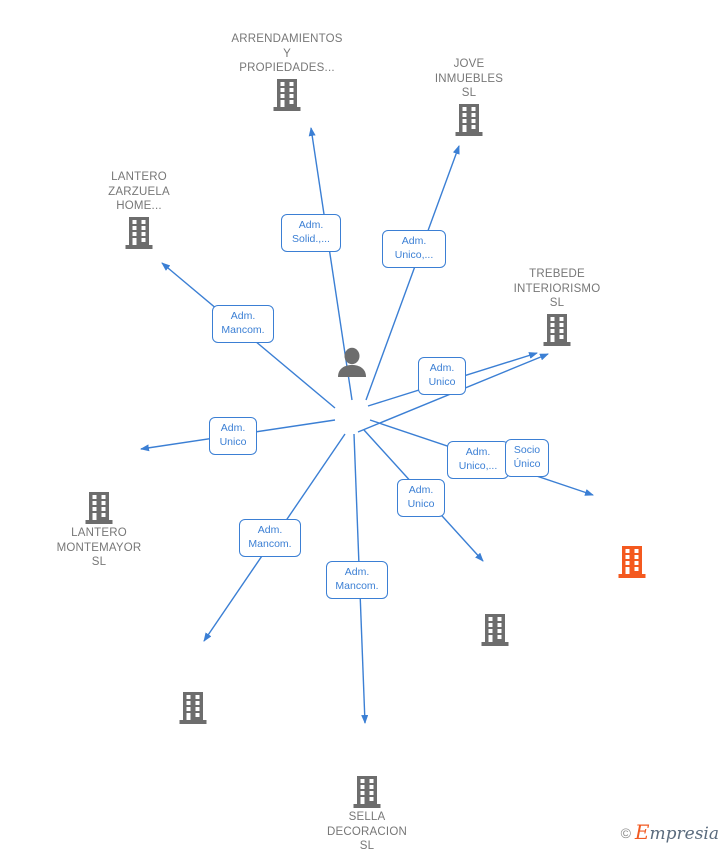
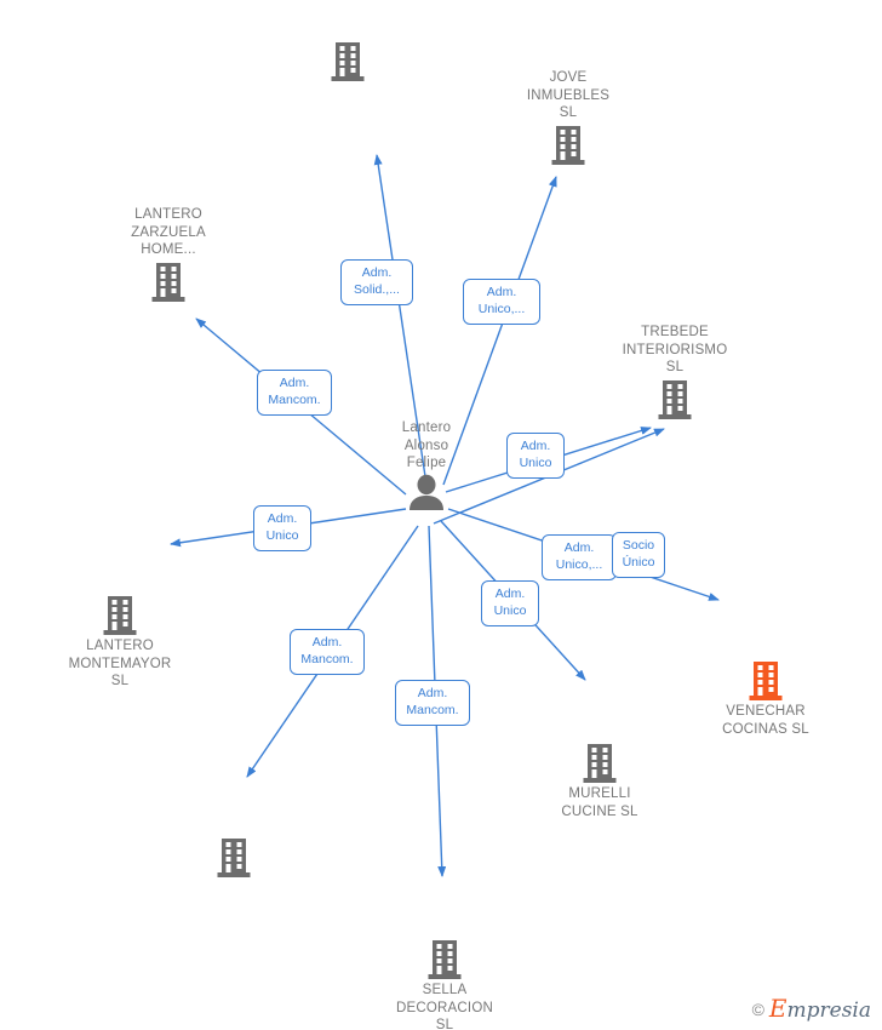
- ARRENDAMIENTOS
- Y
- PROPIEDADES...
  JOVE
  INMUEBLES
  SL
  LANTERO
  ZARZUELA
  HOME...
  TREBEDE
  INTERIORISMO
  SL
  LANTERO
  MONTEMAYOR
  SL
+ VENECHAR
+ COCINAS SL
+ MURELLI
+ CUCINE SL
  SELLA
  DECORACION
  SL
+ Lantero
+ Alonso
+ Felipe
  Adm.
  Solid.,...
  Adm.
  Unico,...
  Adm.
  Mancom.
  Adm.
  Unico
  Adm.
  Unico
  Adm.
  Unico,...
  Socio
  Único
  Adm.
  Unico
  Adm.
  Mancom.
  Adm.
  Mancom.
  ©
  Empresia
